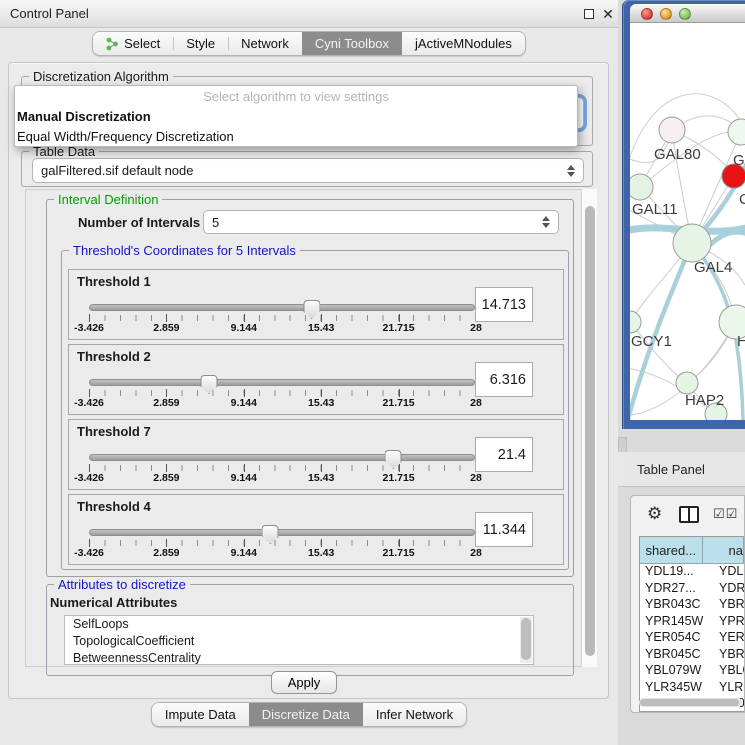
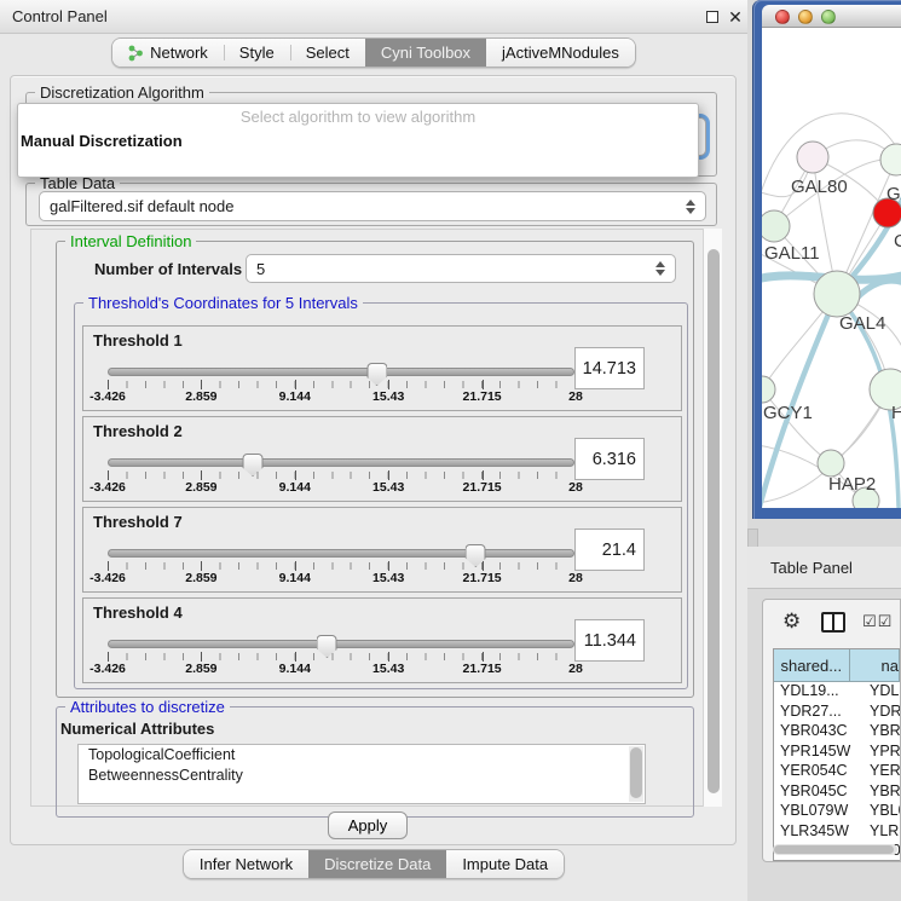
  Control Panel
  ✕
- Select
+ Network
  Style
- Network
+ Select
  Cyni Toolbox
  jActiveMNodules
  Discretization Algorithm
- Select algorithm to view settings
+ Select algorithm to view algorithm
  Manual Discretization
- Equal Width/Frequency Discretization
  Table Data
  galFiltered.sif default node
  Interval Definition
  Number of Intervals
  5
  Threshold's Coordinates for 5 Intervals
  Threshold 1
  -3.426
  2.859
  9.144
  15.43
  21.715
  28
  14.713
  Threshold 2
  -3.426
  2.859
  9.144
  15.43
  21.715
  28
  6.316
  Threshold 7
  -3.426
  2.859
  9.144
  15.43
  21.715
  28
  21.4
  Threshold 4
  -3.426
  2.859
  9.144
  15.43
  21.715
  28
  11.344
  Attributes to discretize
  Numerical Attributes
- SelfLoops
  TopologicalCoefficient
  BetweennessCentrality
  Apply
- Impute Data
+ Infer Network
  Discretize Data
- Infer Network
+ Impute Data
  GAL80
  C
  GAL11
  GAL4
  GCY1
  H
  HAP2
  Table Panel
  ⚙
  ☑☑
  shared...
  na
  YDL19...
  YDL
  YDR27...
  YDR
  YBR043C
  YBR
  YPR145W
  YPR
  YER054C
  YER
  YBR045C
  YBR
  YBL079W
  YBL
  YLR345W
  YLR
